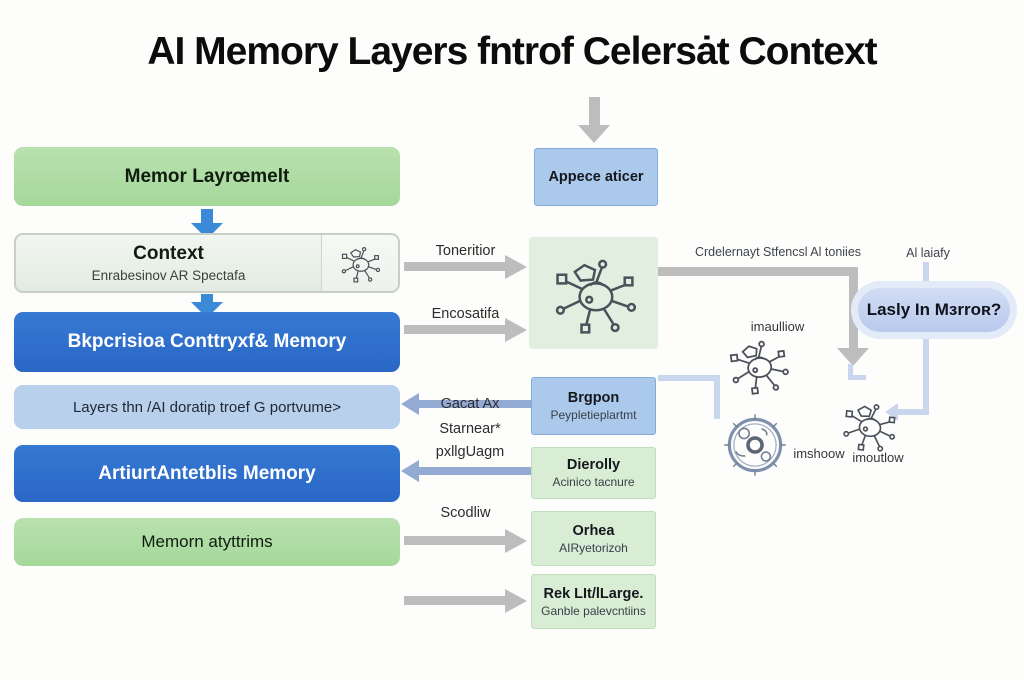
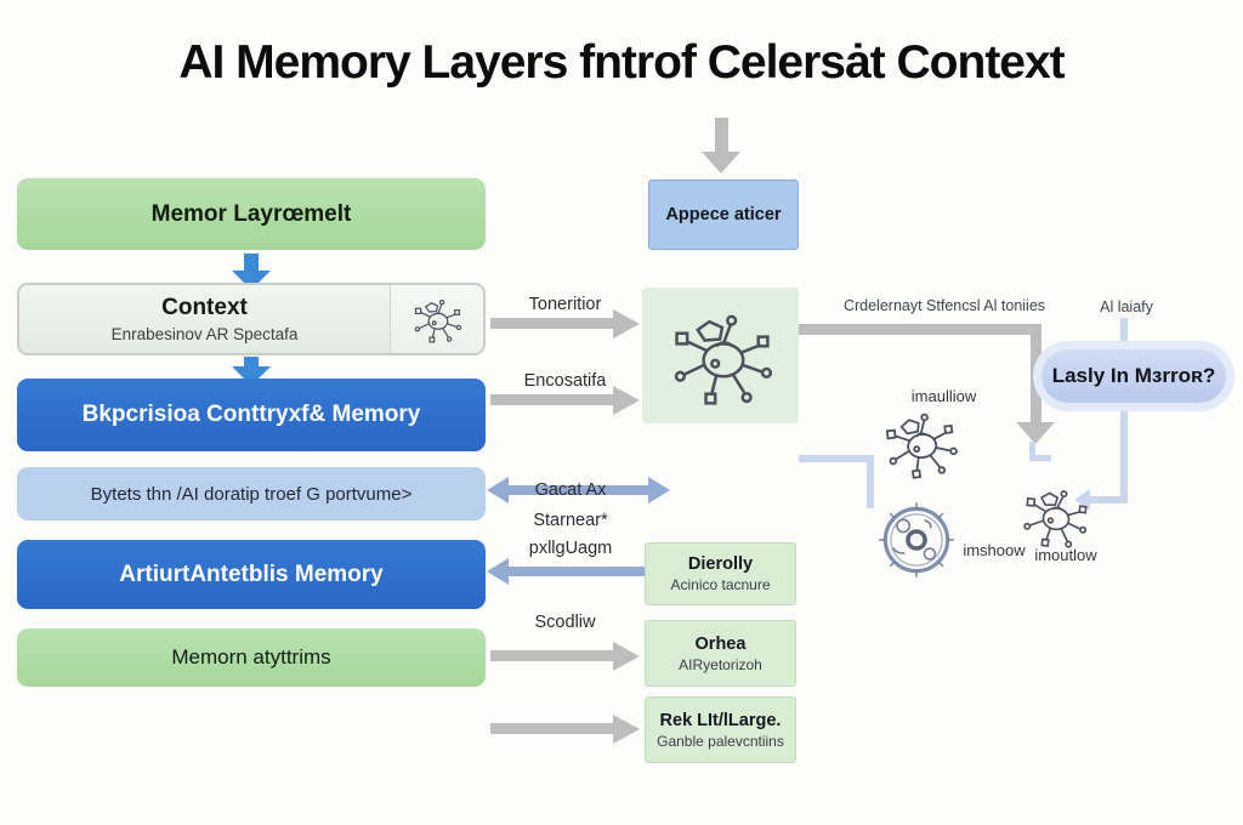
  AI Memory Layers fntrof Celersȧt Context
  Memor Layrœmelt
  Context
  Enrabesinov AR Spectafa
  Bkpcrisioa Conttryxf& Memory
- Layers thn /AI doratip troef G portvume>
+ Bytets thn /AI doratip troef G portvume>
  ArtiurtAntetblis Memory
  Memorn atyttrims
  Toneritior
  Encosatifa
  Gacat Ax
  Starnear*
  pxllgUagm
  Scodliw
  Appece aticer
- Brgpon
- Peypletieplartmt
  Dierolly
  Acinico tacnure
  Orhea
  AIRyetorizoh
  Rek LIt/lLarge.
  Ganble palevcntiins
  Crdelernayt Stfencsl Al toniies
  Al laiafy
  Lasly In Mɜrroʀ?
  imaulliow
  imshoow
  imoutlow
